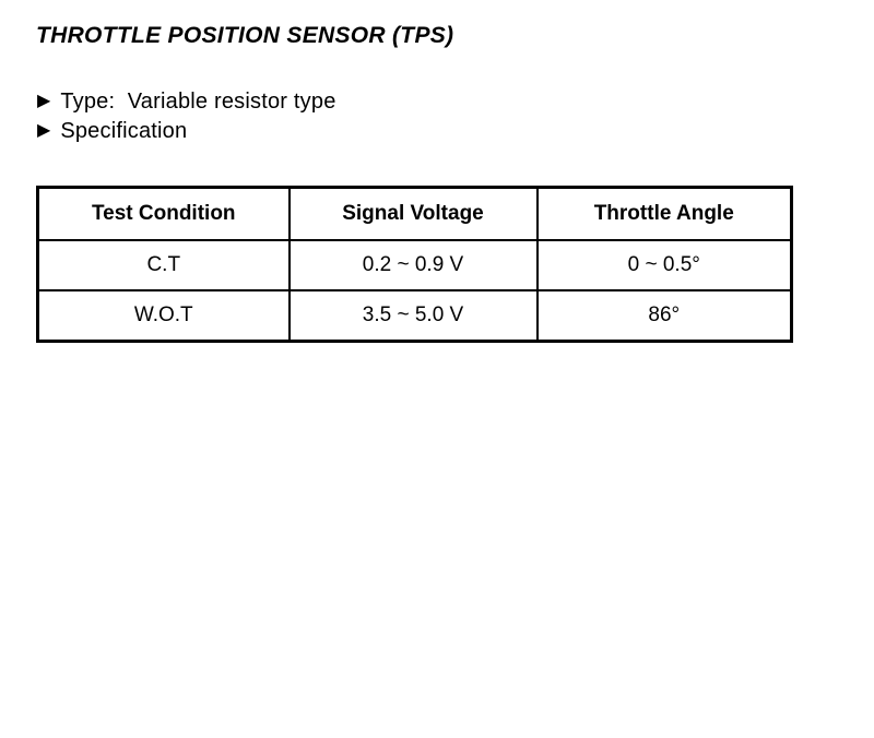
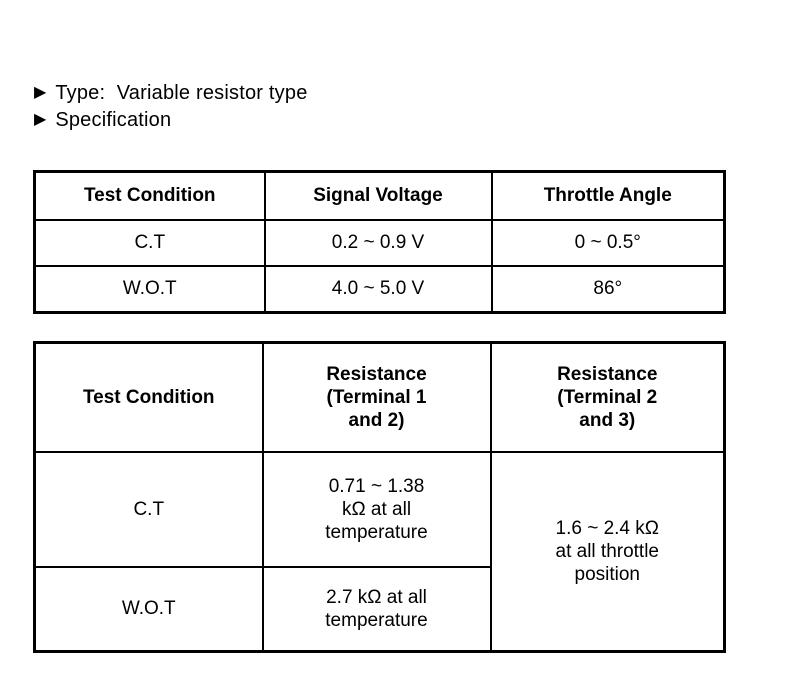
- THROTTLE POSITION SENSOR (TPS)
  ▶
  Type: Variable resistor type
  ▶
  Specification
  Test Condition	Signal Voltage	Throttle Angle
  C.T	0.2 ~ 0.9 V	0 ~ 0.5°
- W.O.T	3.5 ~ 5.0 V	86°
+ W.O.T	4.0 ~ 5.0 V	86°
+ Test Condition	Resistance (Terminal 1 and 2)	Resistance (Terminal 2 and 3)
+ C.T	0.71 ~ 1.38 kΩ at all temperature	1.6 ~ 2.4 kΩ at all throttle position
+ W.O.T	2.7 kΩ at all temperature
